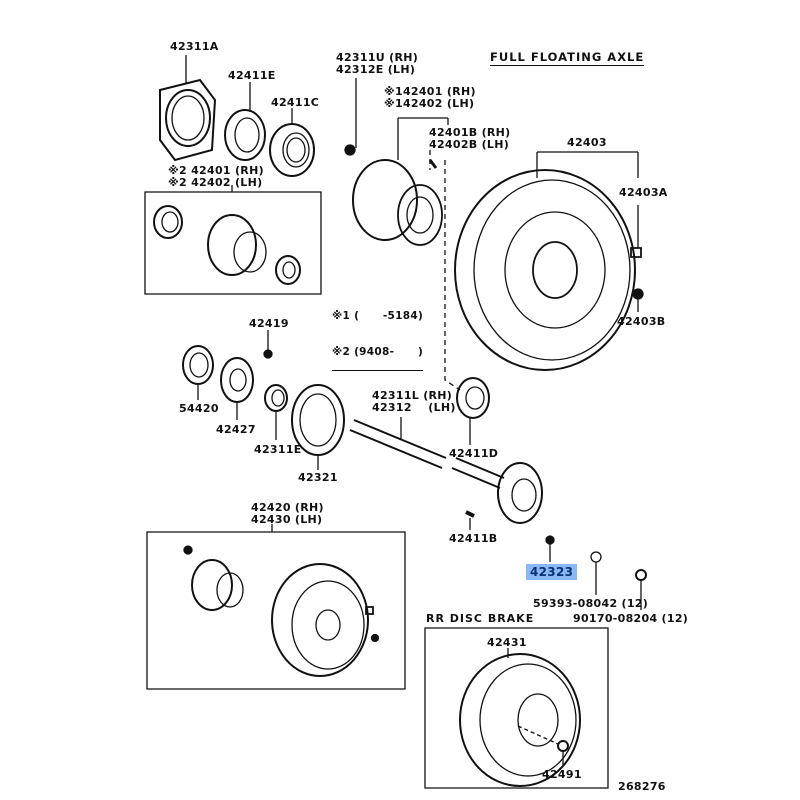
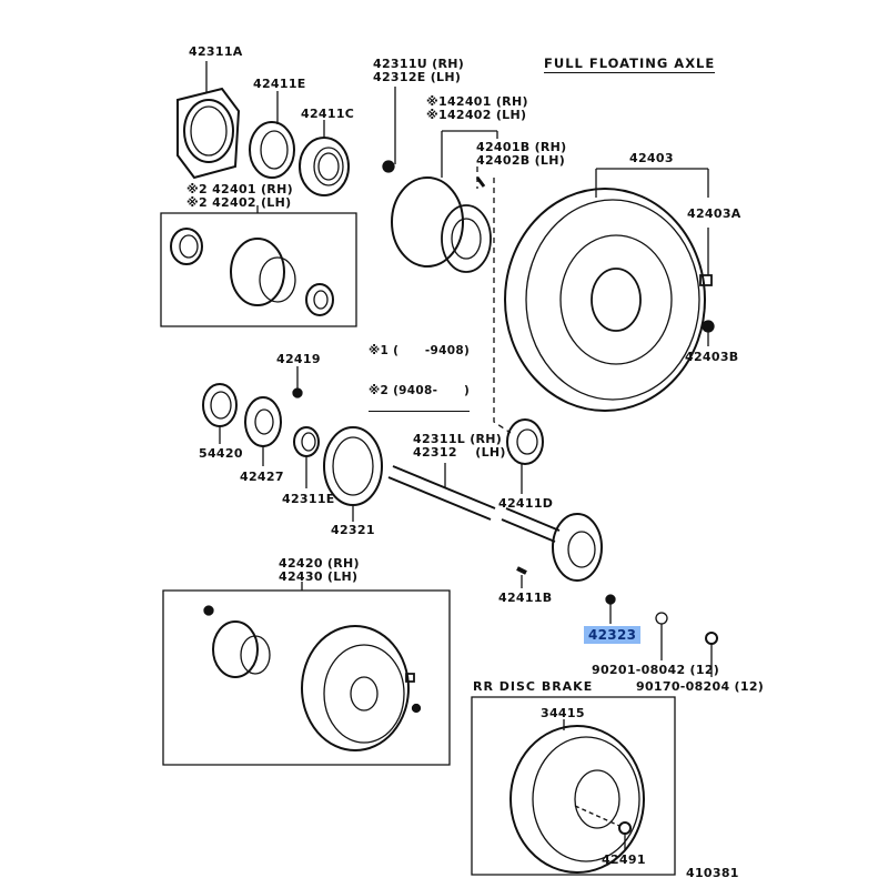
  FULL FLOATING AXLE
  42311A
  42411E
  42411C
  ※2 42401 (RH)
  ※2 42402 (LH)
  42311U (RH)
  42312E (LH)
  ※142401 (RH)
  ※142402 (LH)
  42401B (RH)
  42402B (LH)
  42403
  42403A
  42403B
- ※1 ( -5184)
+ ※1 ( -9408)
  ※2 (9408- )
  42419
  54420
  42427
  42311E
  42321
  42311L (RH)
  42312 (LH)
  42411D
  42411B
  42323
- 59393-08042 (12)
+ 90201-08042 (12)
  90170-08204 (12)
  42420 (RH)
  42430 (LH)
  RR DISC BRAKE
- 42431
+ 34415
  42491
- 268276
+ 410381
